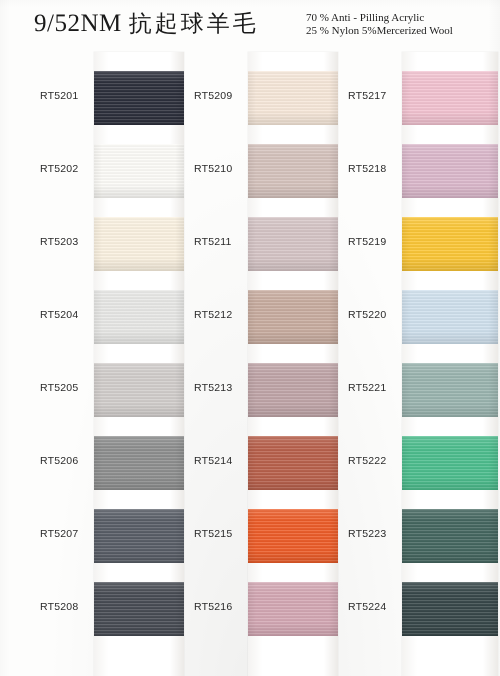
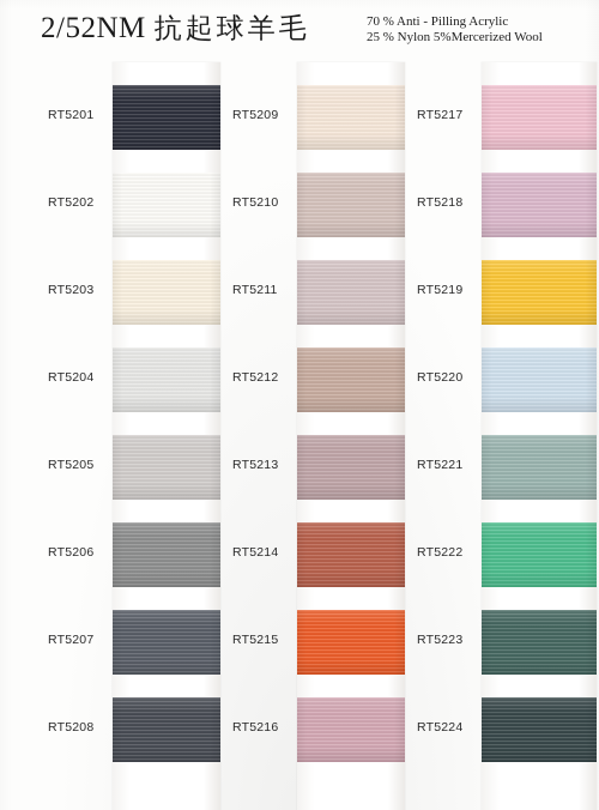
- 9/52NM 抗起球羊毛
+ 2/52NM 抗起球羊毛
  70 % Anti - Pilling Acrylic
  25 % Nylon 5%Mercerized Wool
  RT5201
  RT5202
  RT5203
  RT5204
  RT5205
  RT5206
  RT5207
  RT5208
  RT5209
  RT5210
  RT5211
  RT5212
  RT5213
  RT5214
  RT5215
  RT5216
  RT5217
  RT5218
  RT5219
  RT5220
  RT5221
  RT5222
  RT5223
  RT5224
